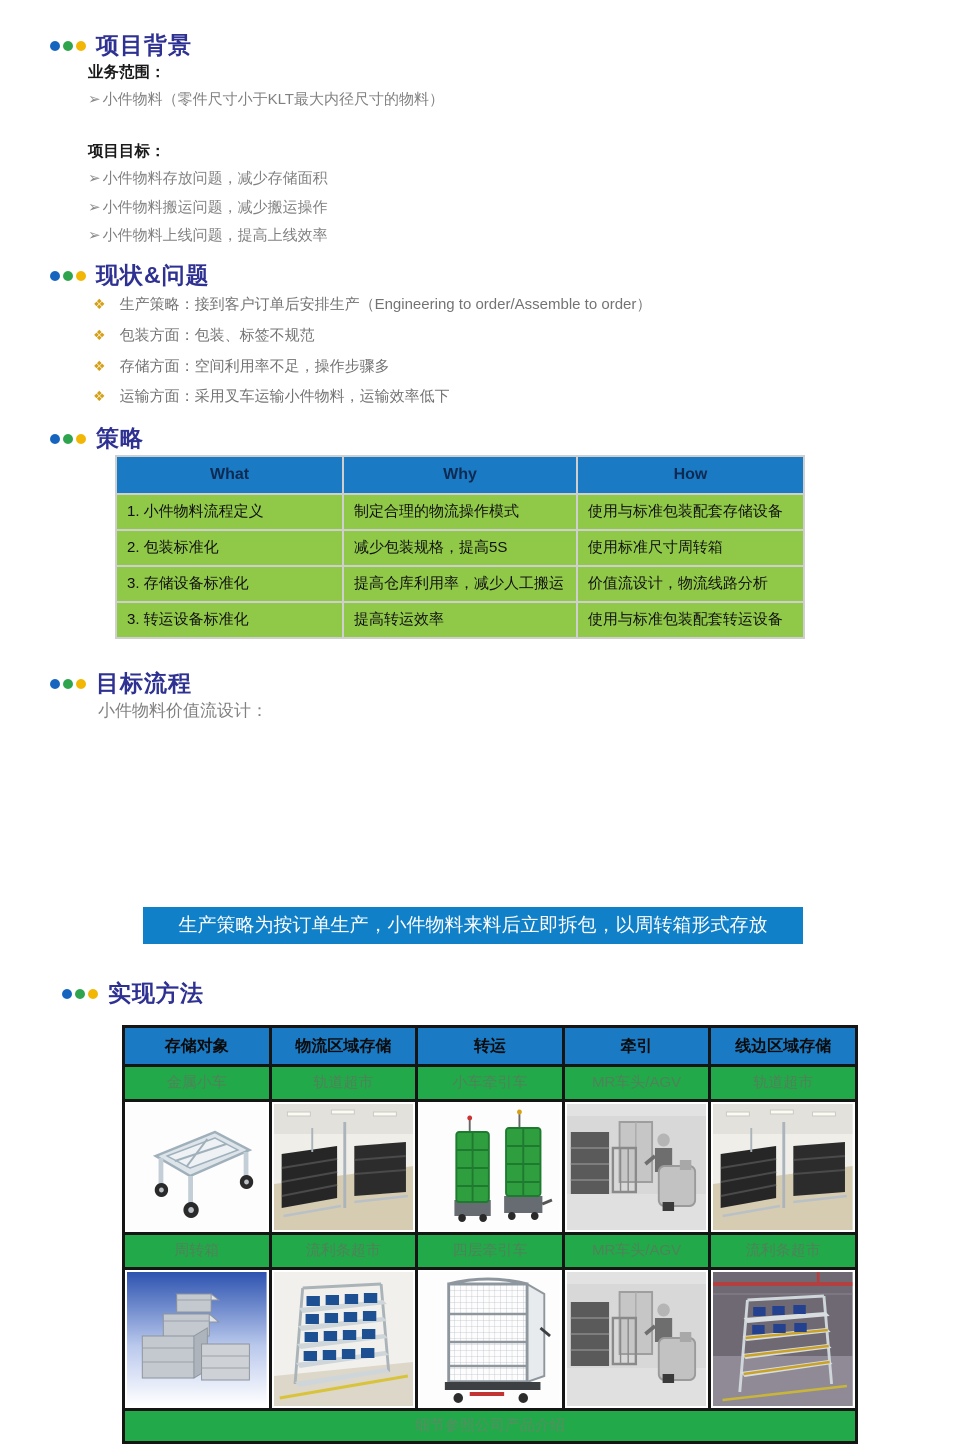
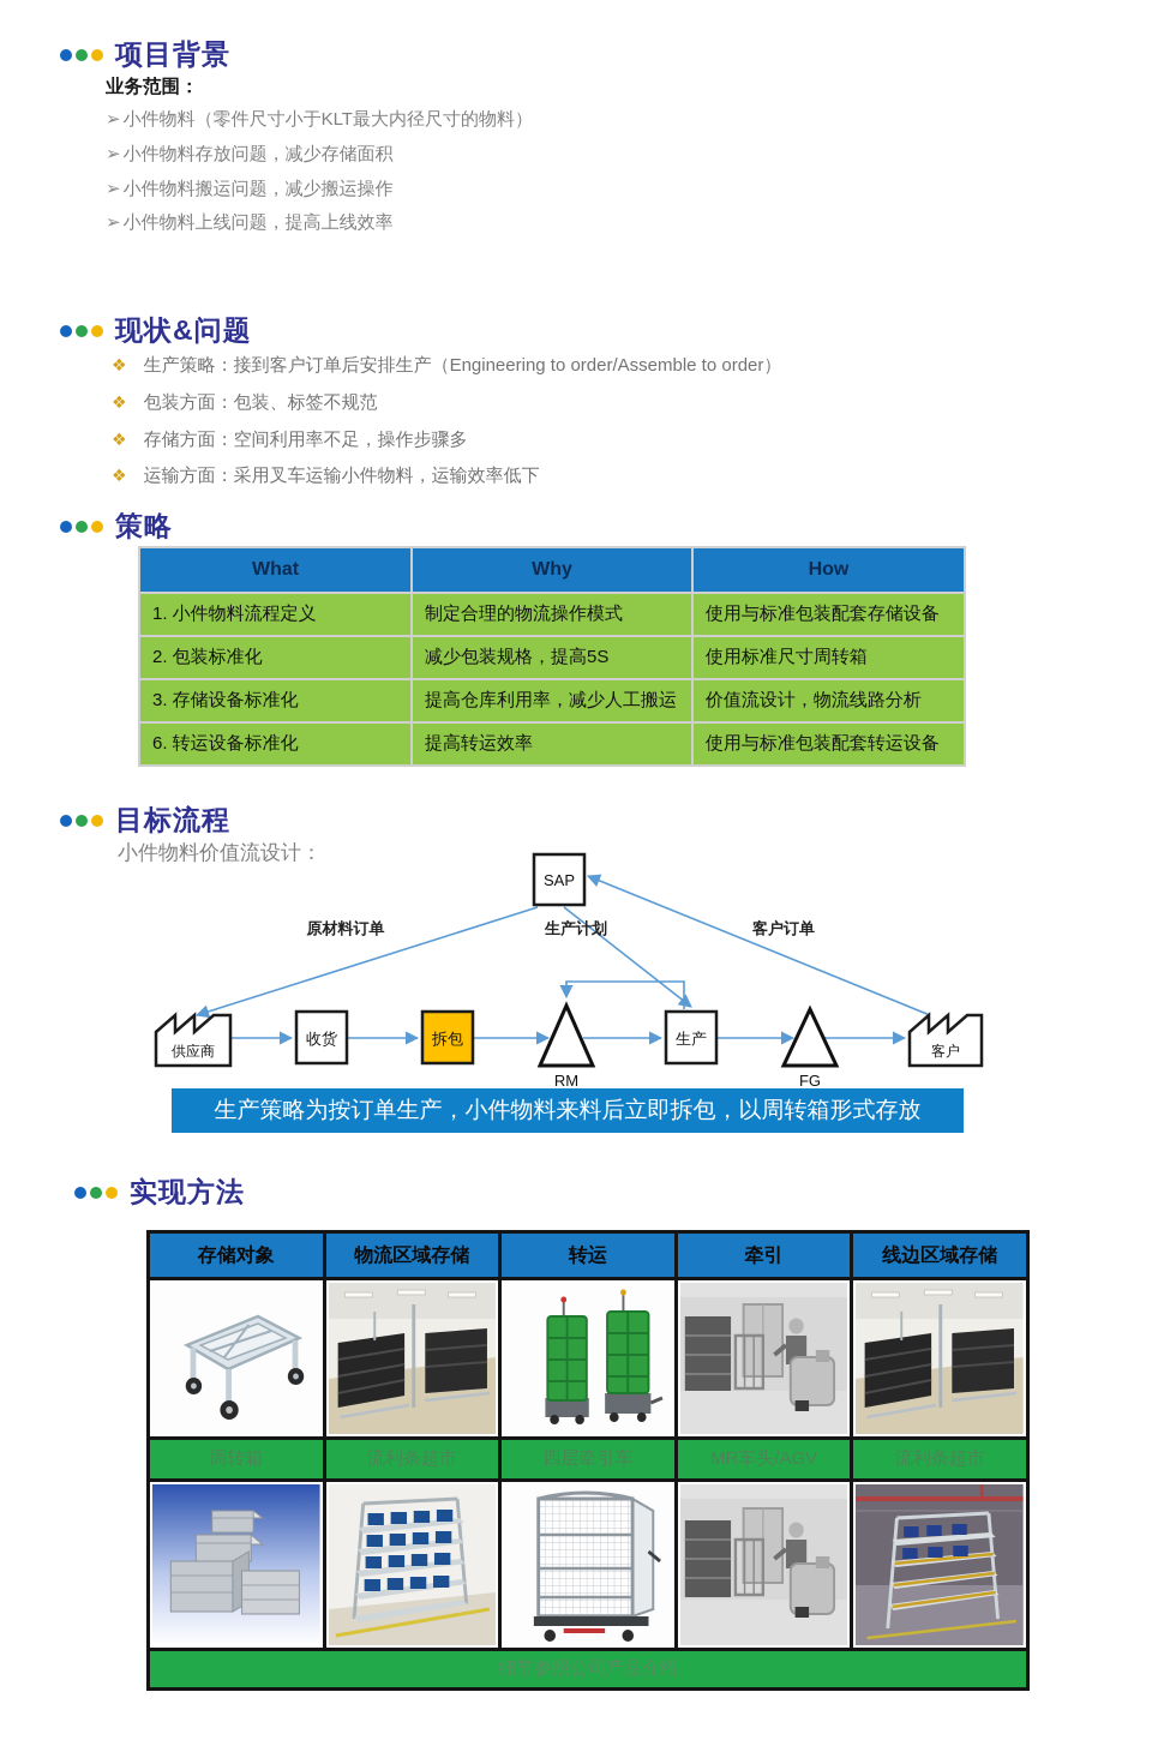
  项目背景
  业务范围：
  ➢小件物料（零件尺寸小于KLT最大内径尺寸的物料）
- 项目目标：
  ➢小件物料存放问题，减少存储面积
  ➢小件物料搬运问题，减少搬运操作
  ➢小件物料上线问题，提高上线效率
  现状&问题
  ❖
  生产策略：接到客户订单后安排生产（Engineering to order/Assemble to order）
  ❖
  包装方面：包装、标签不规范
  ❖
  存储方面：空间利用率不足，操作步骤多
  ❖
  运输方面：采用叉车运输小件物料，运输效率低下
  策略
  What	Why	How
  1. 小件物料流程定义	制定合理的物流操作模式	使用与标准包装配套存储设备
  2. 包装标准化	减少包装规格，提高5S	使用标准尺寸周转箱
  3. 存储设备标准化	提高仓库利用率，减少人工搬运	价值流设计，物流线路分析
- 3. 转运设备标准化	提高转运效率	使用与标准包装配套转运设备
+ 6. 转运设备标准化	提高转运效率	使用与标准包装配套转运设备
  目标流程
  小件物料价值流设计：
+ SAP
+ 原材料订单
+ 生产计划
+ 客户订单
+ 供应商
+ 收货
+ 拆包
+ RM
+ 生产
+ FG
+ 客户
  生产策略为按订单生产，小件物料来料后立即拆包，以周转箱形式存放
  实现方法
  存储对象	物流区域存储	转运	牵引	线边区域存储
- 金属小车	轨道超市	小车牵引车	MR车头/AGV	轨道超市
  周转箱	流利条超市	四层牵引车	MR车头/AGV	流利条超市
  细节参照公司产品介绍
